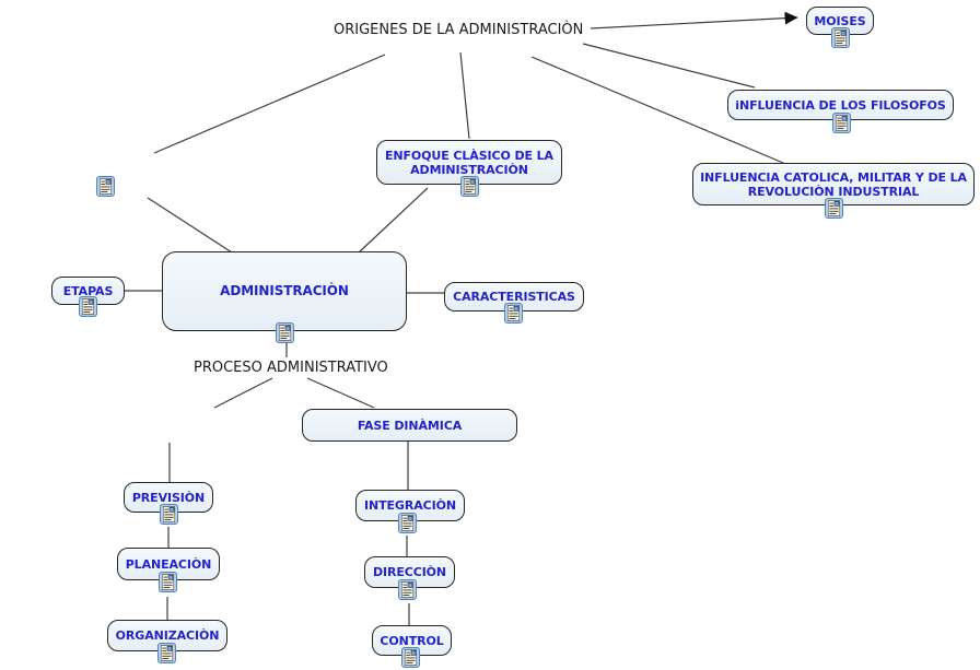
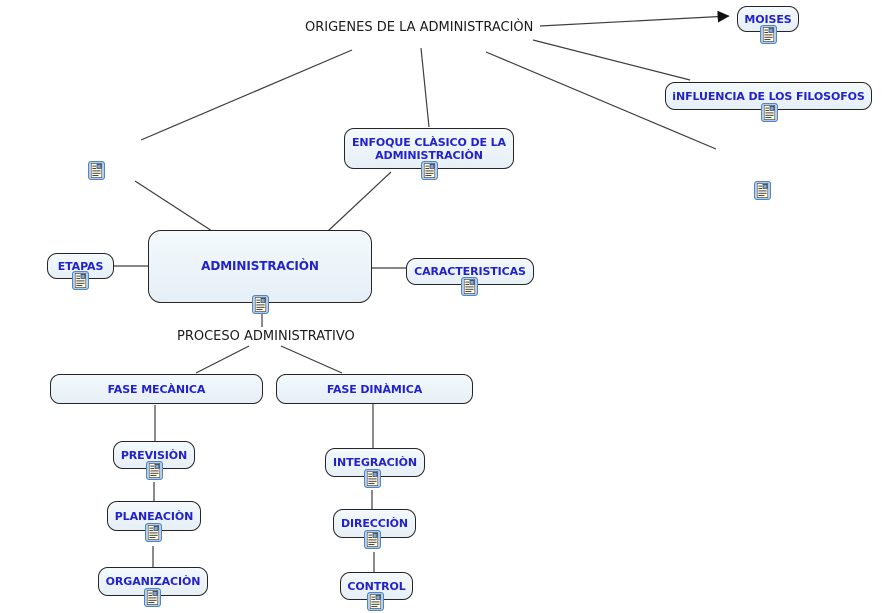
  ORIGENES DE LA ADMINISTRACIÒN
  PROCESO ADMINISTRATIVO
  MOISES
  iNFLUENCIA DE LOS FILOSOFOS
- INFLUENCIA CATOLICA, MILITAR Y DE LA
- REVOLUCIÒN INDUSTRIAL
  ENFOQUE CLÀSICO DE LA
  ADMINISTRACIÒN
  ADMINISTRACIÒN
  ETAPAS
  CARACTERISTICAS
+ FASE MECÀNICA
  FASE DINÀMICA
  PREVISIÒN
  PLANEACIÒN
  ORGANIZACIÒN
  INTEGRACIÒN
  DIRECCIÒN
  CONTROL
